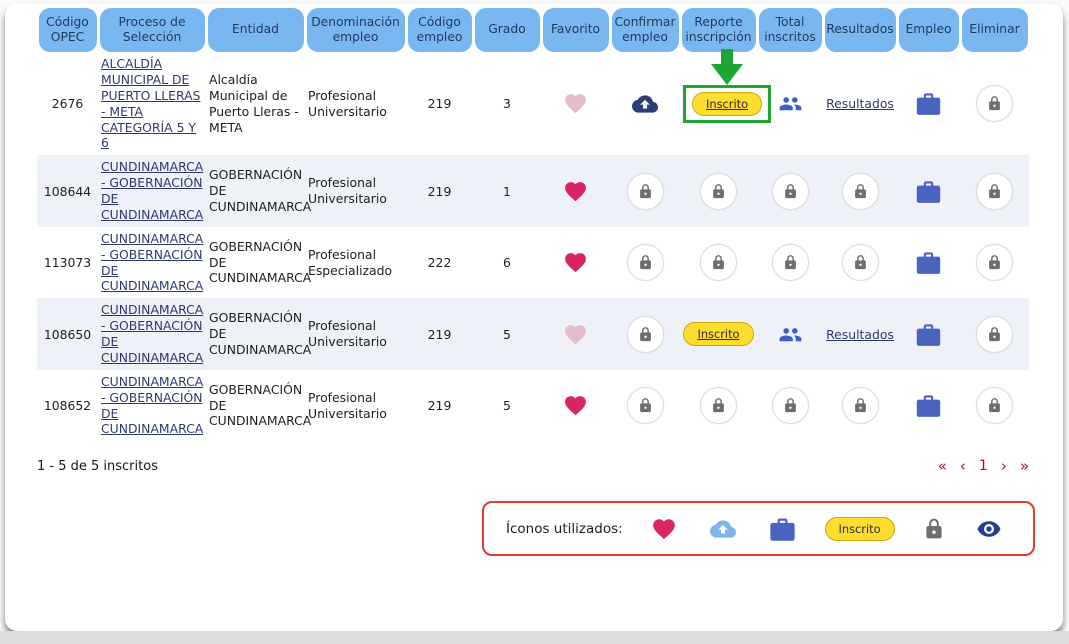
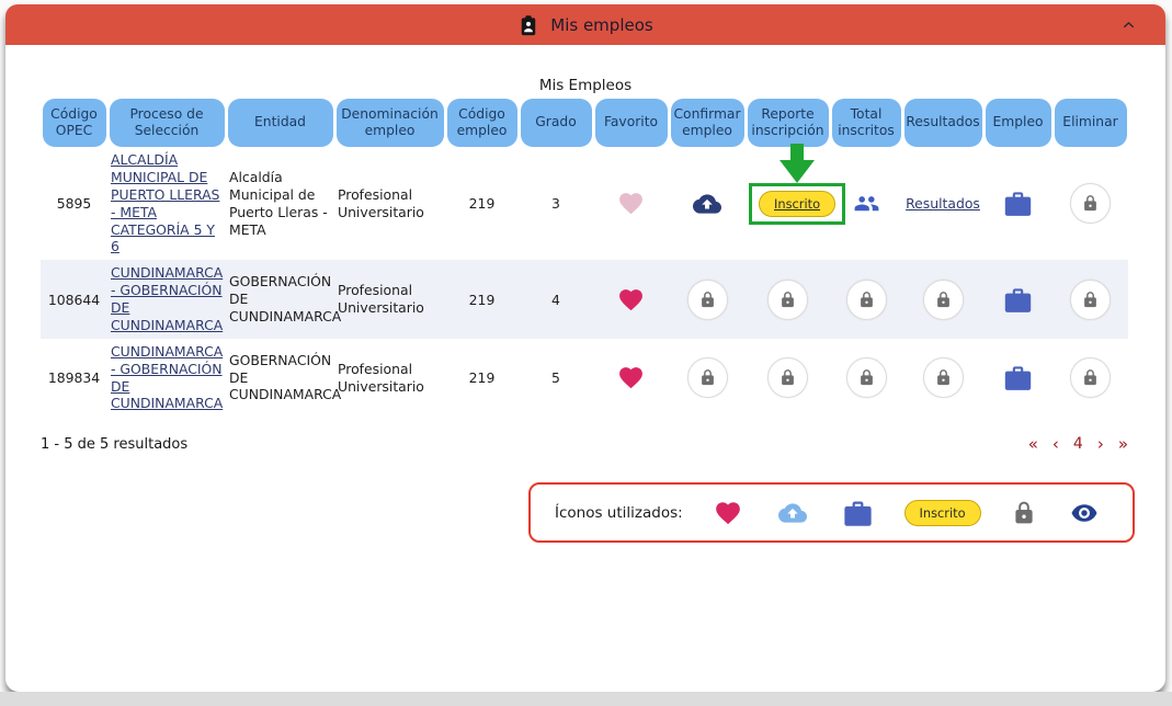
+ Mis empleos
+ Mis Empleos
  Código OPEC	Proceso de Selección	Entidad	Denominación empleo	Código empleo	Grado	Favorito	Confirmar empleo	Reporte inscripción	Total inscritos	Resultados	Empleo	Eliminar
- 2676	ALCALDÍA MUNICIPAL DE PUERTO LLERAS - META CATEGORÍA 5 Y 6	Alcaldía Municipal de Puerto Lleras - META	Profesional Universitario	219	3			Inscrito		Resultados
+ 5895	ALCALDÍA MUNICIPAL DE PUERTO LLERAS - META CATEGORÍA 5 Y 6	Alcaldía Municipal de Puerto Lleras - META	Profesional Universitario	219	3			Inscrito		Resultados
- 108644	CUNDINAMARCA - GOBERNACIÓN DE CUNDINAMARCA	GOBERNACIÓN DE CUNDINAMARCA	Profesional Universitario	219	1
+ 108644	CUNDINAMARCA - GOBERNACIÓN DE CUNDINAMARCA	GOBERNACIÓN DE CUNDINAMARCA	Profesional Universitario	219	4
- 113073	CUNDINAMARCA - GOBERNACIÓN DE CUNDINAMARCA	GOBERNACIÓN DE CUNDINAMARCA	Profesional Especializado	222	6
- 108650	CUNDINAMARCA - GOBERNACIÓN DE CUNDINAMARCA	GOBERNACIÓN DE CUNDINAMARCA	Profesional Universitario	219	5			Inscrito		Resultados
- 108652	CUNDINAMARCA - GOBERNACIÓN DE CUNDINAMARCA	GOBERNACIÓN DE CUNDINAMARCA	Profesional Universitario	219	5
+ 189834	CUNDINAMARCA - GOBERNACIÓN DE CUNDINAMARCA	GOBERNACIÓN DE CUNDINAMARCA	Profesional Universitario	219	5
- 1 - 5 de 5 inscritos
+ 1 - 5 de 5 resultados
  «
  ‹
- 1
+ 4
  ›
  »
  Íconos utilizados:
  Inscrito
